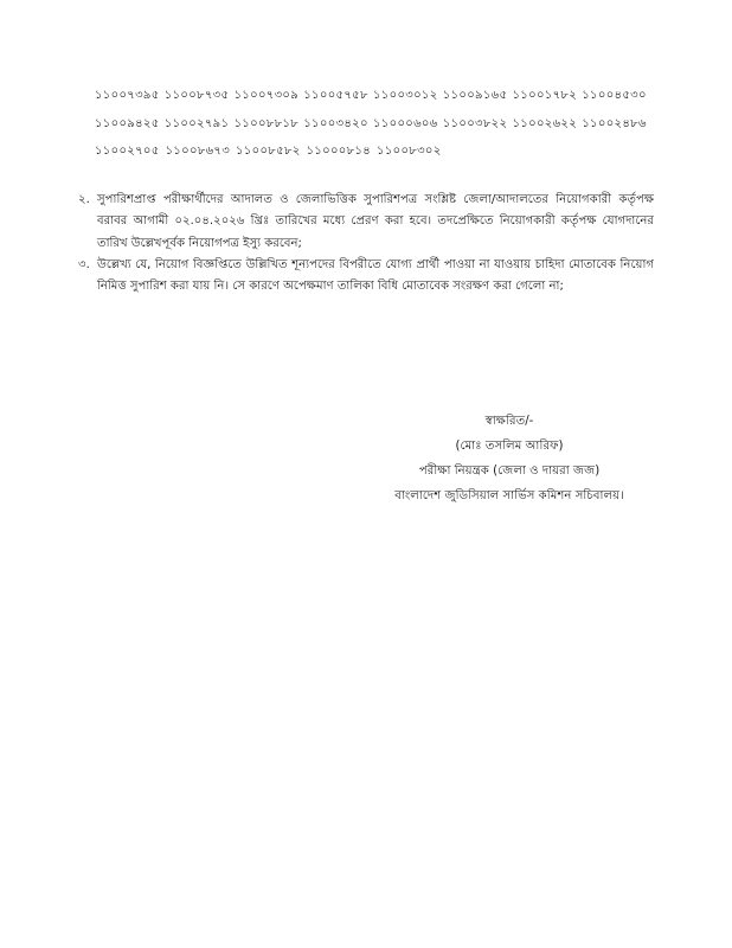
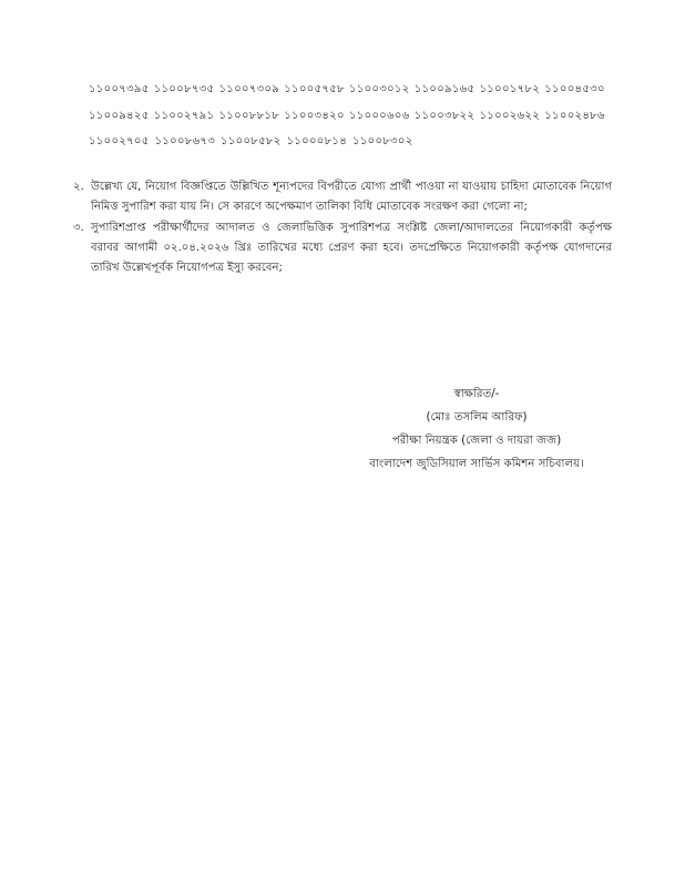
  ১১০০৭৩৯৫
  ১১০০৮৭৩৫
  ১১০০৭৩০৯
  ১১০০৫৭৫৮
  ১১০০৩০১২
  ১১০০৯১৬৫
  ১১০০১৭৮২
  ১১০০৪৫৩০
  ১১০০৯৪২৫
  ১১০০২৭৯১
  ১১০০৮৮১৮
  ১১০০৩৪২০
  ১১০০০৬০৬
  ১১০০৩৮২২
  ১১০০২৬২২
  ১১০০২৪৮৬
  ১১০০২৭০৫
  ১১০০৮৬৭৩
  ১১০০৮৫৮২
  ১১০০০৮১৪
  ১১০০৮৩০২
  ২.
- সুপারিশপ্রাপ্ত পরীক্ষার্থীদের আদালত ও জেলাভিত্তিক সুপারিশপত্র সংশ্লিষ্ট জেলা/আদালতের নিয়োগকারী কর্তৃপক্ষ বরাবর আগামী ০২.০৪.২০২৬ খ্রিঃ তারিখের মধ্যে প্রেরণ করা হবে। তদপ্রেক্ষিতে নিয়োগকারী কর্তৃপক্ষ যোগদানের তারিখ উল্লেখপূর্বক নিয়োগপত্র ইস্যু করবেন;
+ উল্লেখ্য যে, নিয়োগ বিজ্ঞপ্তিতে উল্লিখিত শূন্যপদের বিপরীতে যোগ্য প্রার্থী পাওয়া না যাওয়ায় চাহিদা মোতাবেক নিয়োগ নিমিত্ত সুপারিশ করা যায় নি। সে কারণে অপেক্ষমাণ তালিকা বিধি মোতাবেক সংরক্ষণ করা গেলো না;
  ৩.
- উল্লেখ্য যে, নিয়োগ বিজ্ঞপ্তিতে উল্লিখিত শূন্যপদের বিপরীতে যোগ্য প্রার্থী পাওয়া না যাওয়ায় চাহিদা মোতাবেক নিয়োগ নিমিত্ত সুপারিশ করা যায় নি। সে কারণে অপেক্ষমাণ তালিকা বিধি মোতাবেক সংরক্ষণ করা গেলো না;
+ সুপারিশপ্রাপ্ত পরীক্ষার্থীদের আদালত ও জেলাভিত্তিক সুপারিশপত্র সংশ্লিষ্ট জেলা/আদালতের নিয়োগকারী কর্তৃপক্ষ বরাবর আগামী ০২.০৪.২০২৬ খ্রিঃ তারিখের মধ্যে প্রেরণ করা হবে। তদপ্রেক্ষিতে নিয়োগকারী কর্তৃপক্ষ যোগদানের তারিখ উল্লেখপূর্বক নিয়োগপত্র ইস্যু করবেন;
  স্বাক্ষরিত/-
  (মোঃ তসলিম আরিফ)
  পরীক্ষা নিয়ন্ত্রক (জেলা ও দায়রা জজ)
  বাংলাদেশ জুডিসিয়াল সার্ভিস কমিশন সচিবালয়।
